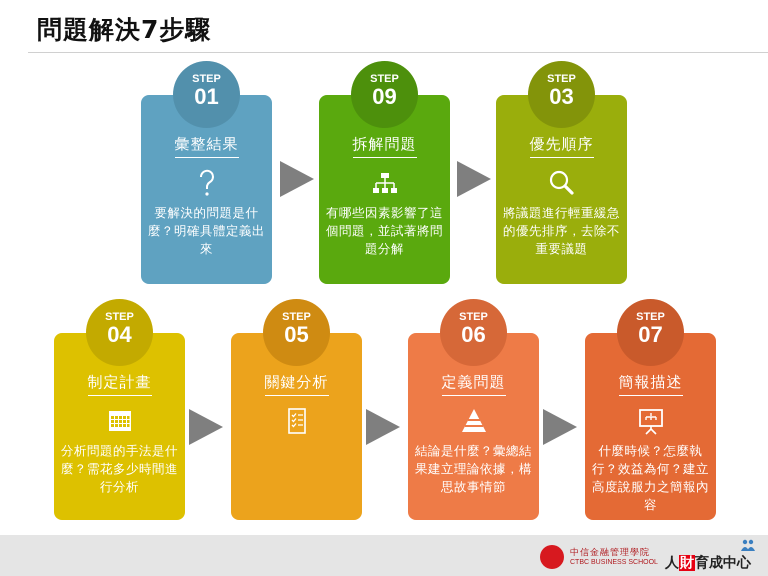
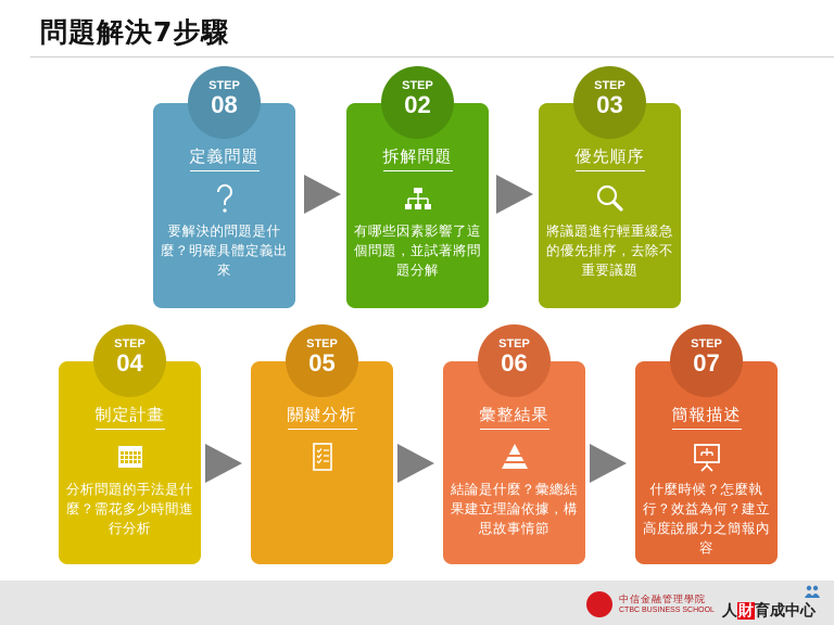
  問題解決7步驟
  STEP
- 01
+ 08
- 彙整結果
+ 定義問題
  要解決的問題是什麼？明確具體定義出來
  STEP
- 09
+ 02
  拆解問題
  有哪些因素影響了這個問題，並試著將問題分解
  STEP
  03
  優先順序
  將議題進行輕重緩急的優先排序，去除不重要議題
  STEP
  04
  制定計畫
  分析問題的手法是什麼？需花多少時間進行分析
  STEP
  05
  關鍵分析
  STEP
  06
- 定義問題
+ 彙整結果
  結論是什麼？彙總結果建立理論依據，構思故事情節
  STEP
  07
  簡報描述
  什麼時候？怎麼執行？效益為何？建立高度說服力之簡報內容
  中信金融管理學院
  人財育成中心
